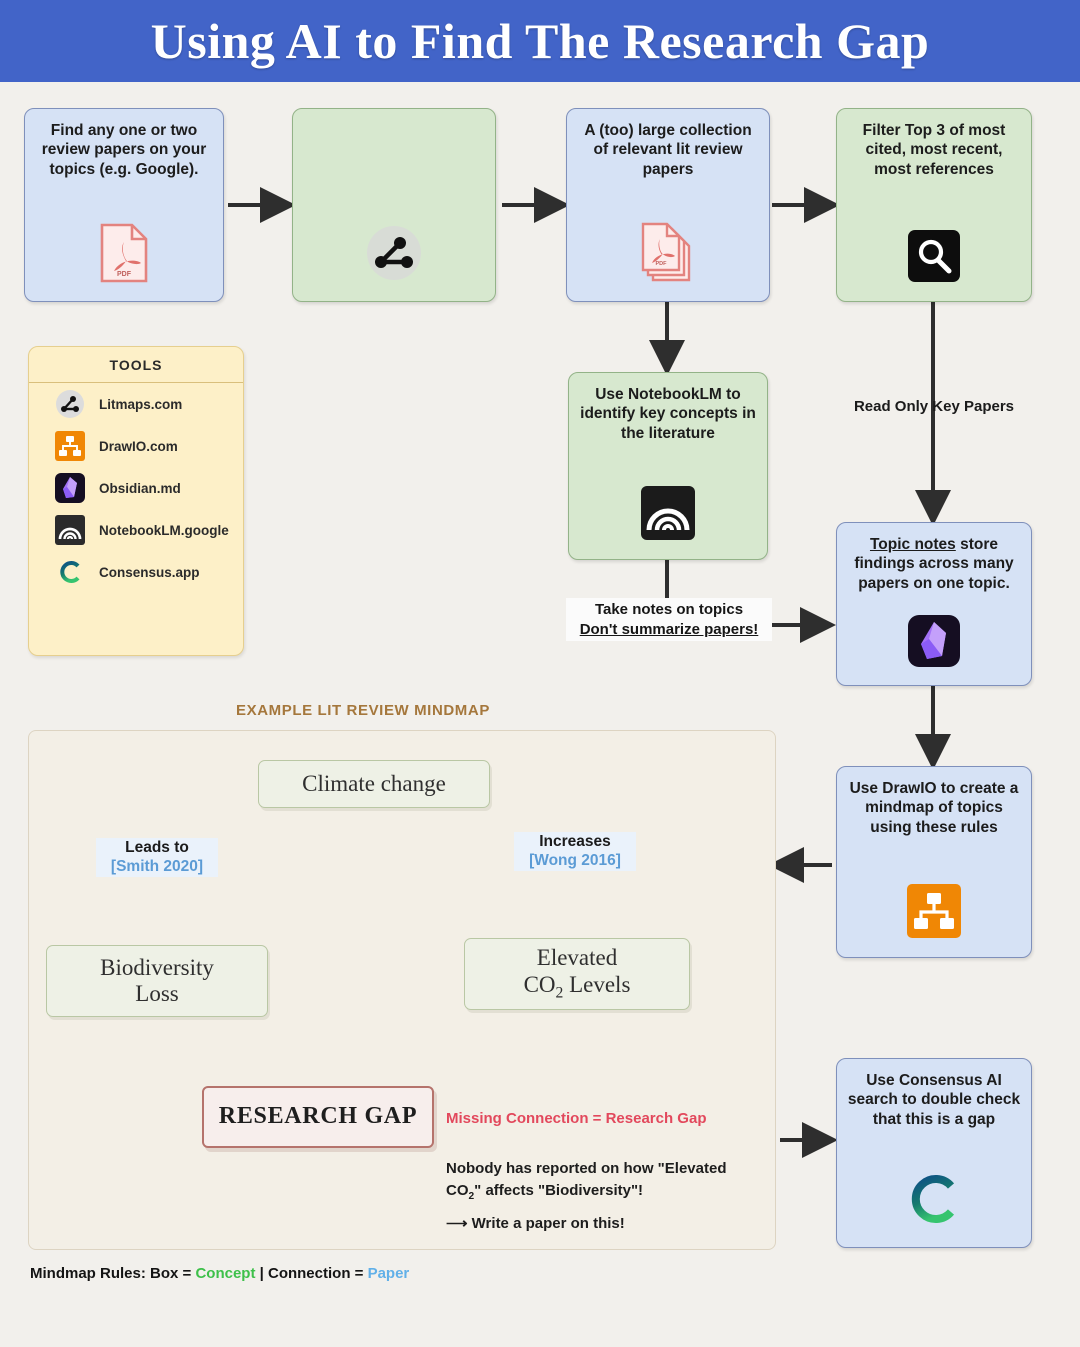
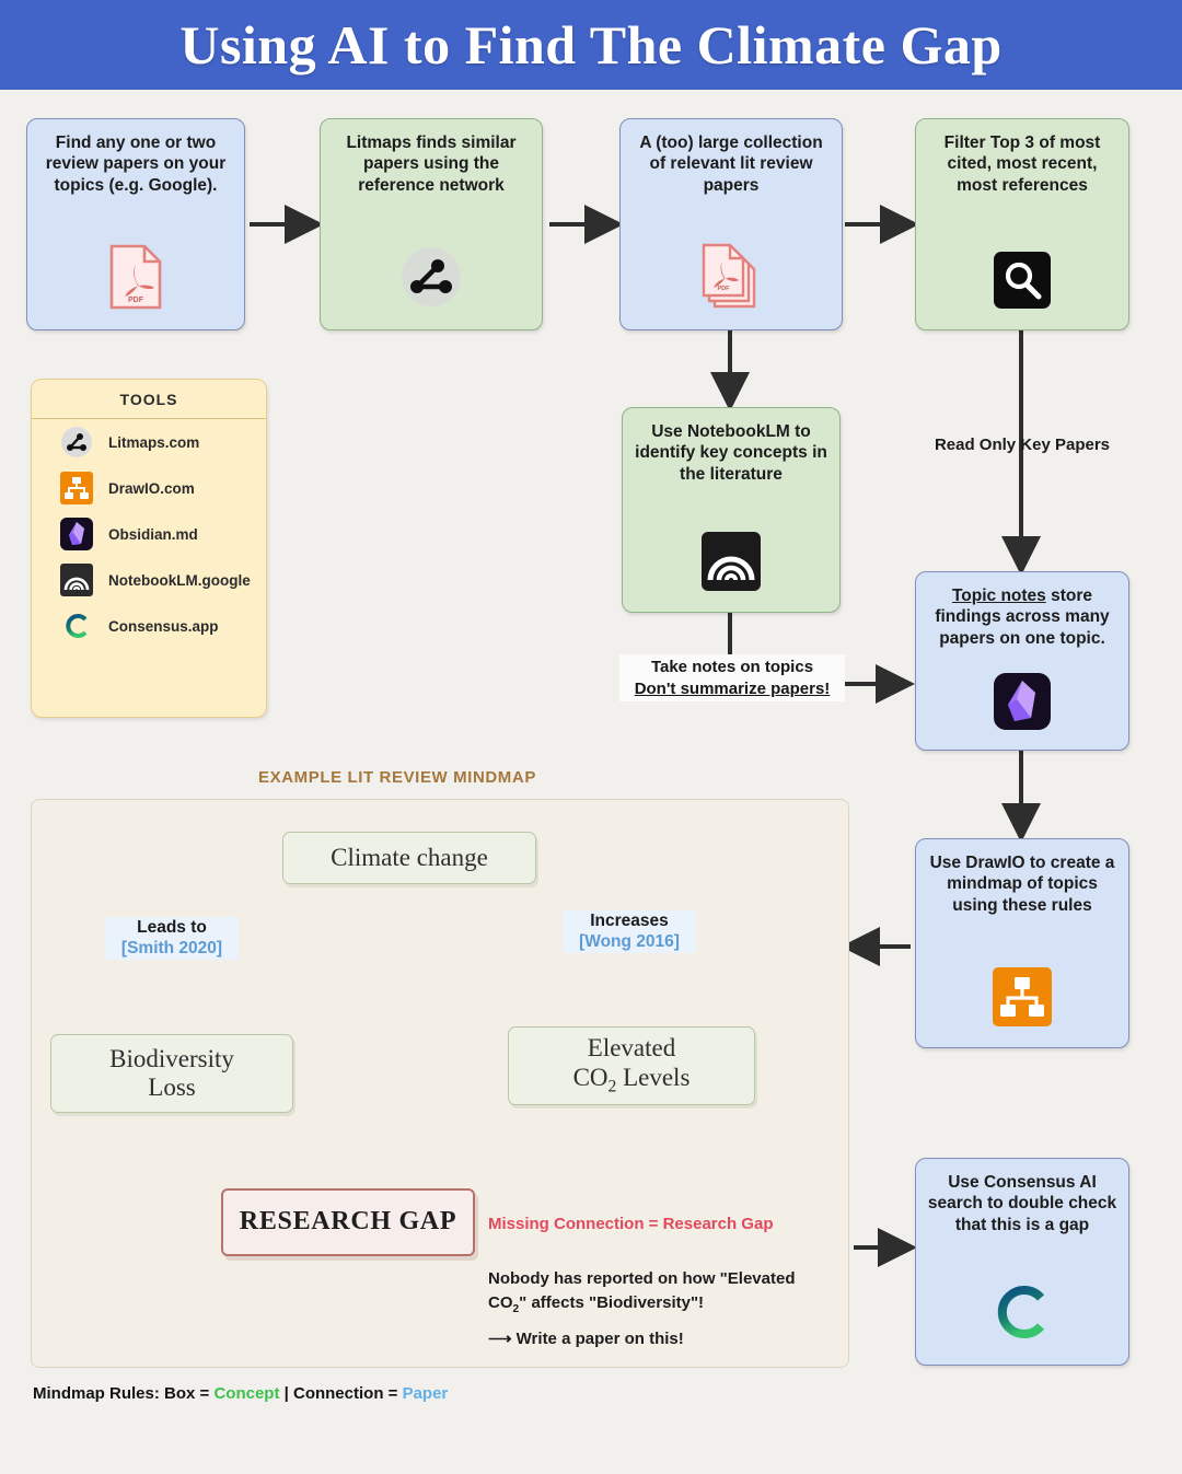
- Using AI to Find The Research Gap
+ Using AI to Find The Climate Gap
  Find any one or two review papers on your topics (e.g. Google).
+ Litmaps finds similar papers using the reference network
  A (too) large collection of relevant lit review papers
  Filter Top 3 of most cited, most recent, most references
  Use NotebookLM to identify key concepts in the literature
  Topic notes store findings across many papers on one topic.
  Use DrawIO to create a mindmap of topics using these rules
  Use Consensus AI search to double check that this is a gap
  Read Only Key Papers
  Take notes on topics
  Don't summarize papers!
  TOOLS
  Litmaps.com
  DrawIO.com
  Obsidian.md
  NotebookLM.google
  Consensus.app
  EXAMPLE LIT REVIEW MINDMAP
  Climate change
  Biodiversity
  Loss
  Elevated
  CO2 Levels
  RESEARCH GAP
  Leads to
  [Smith 2020]
  Increases
  [Wong 2016]
  Missing Connection = Research Gap
  Nobody has reported on how "Elevated
  CO2" affects "Biodiversity"!
  ⟶ Write a paper on this!
  Mindmap Rules: Box = Concept | Connection = Paper
